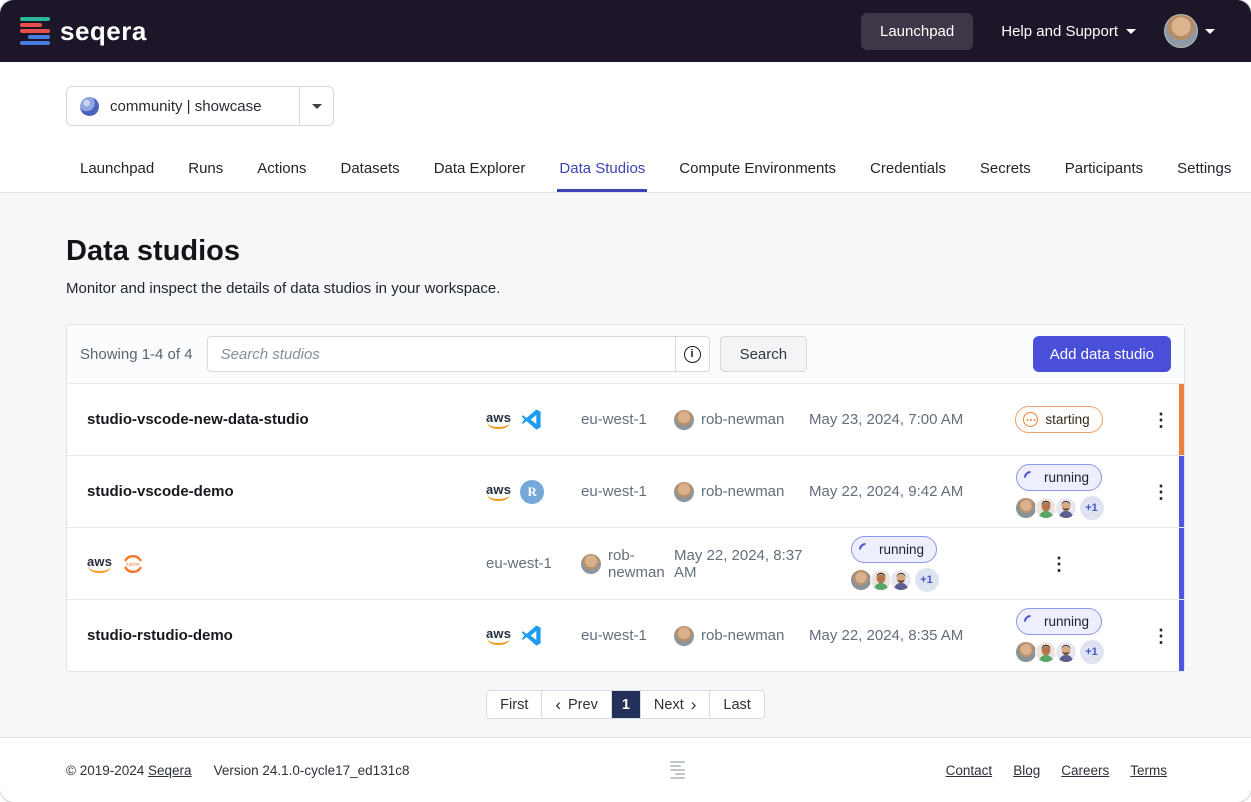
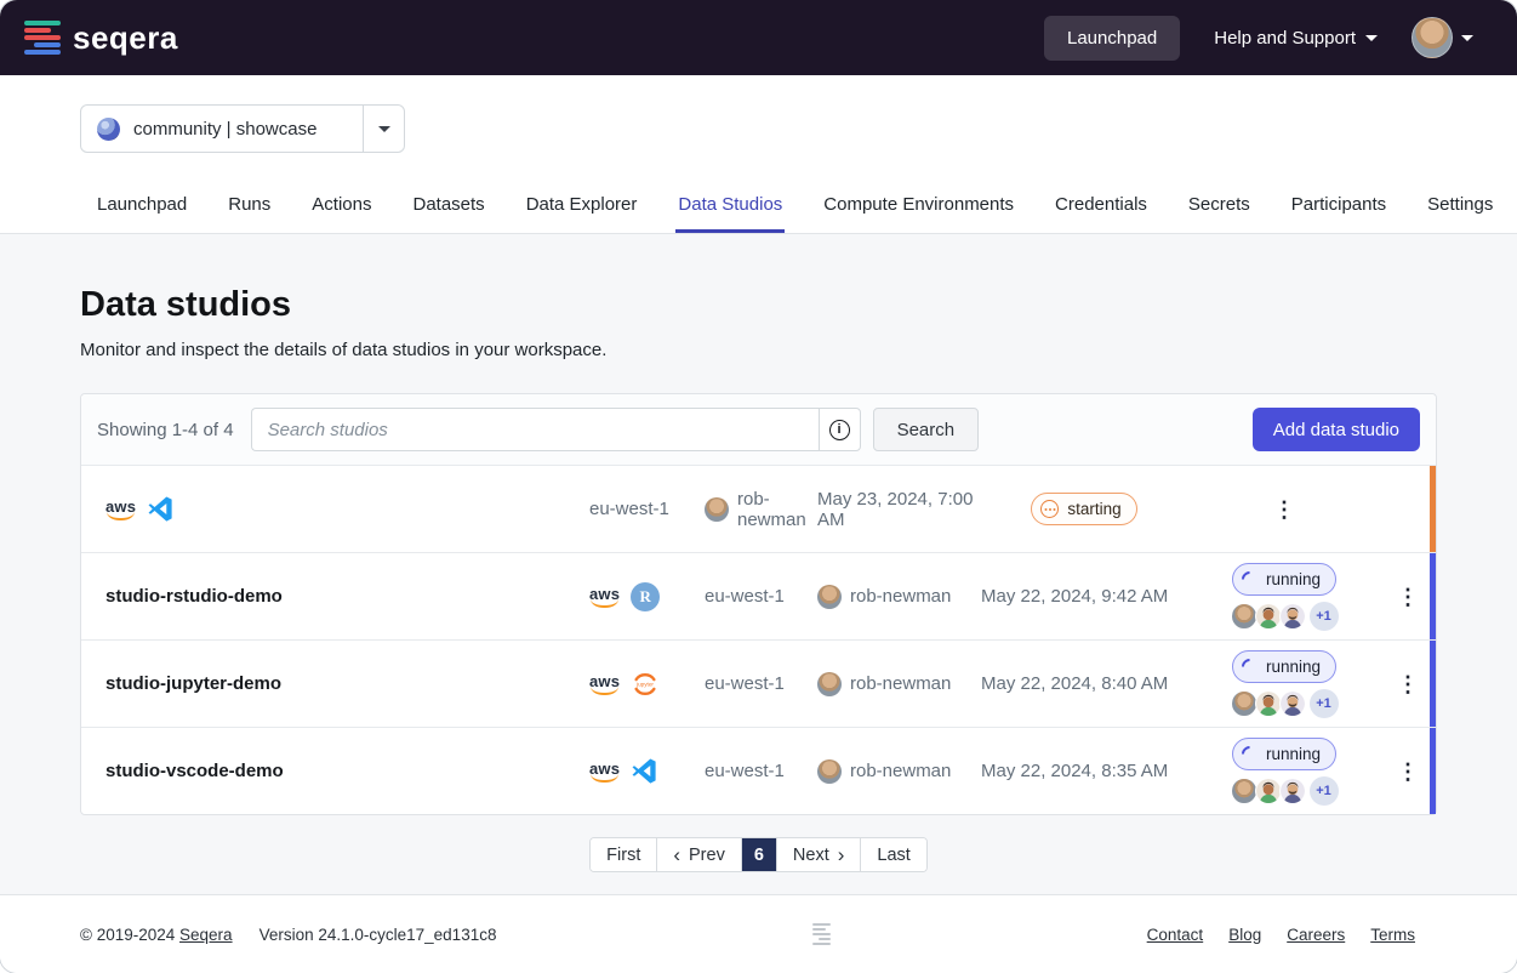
  seqera
  Launchpad
  Help and Support
  community | showcase
  Launchpad
  Runs
  Actions
  Datasets
  Data Explorer
  Data Studios
  Compute Environments
  Credentials
  Secrets
  Participants
  Settings
  Data studios
  Monitor and inspect the details of data studios in your workspace.
  Showing 1-4 of 4
  Search studios
  i
  Search
  Add data studio
- studio-vscode-new-data-studio
  aws
  eu-west-1
  rob-newman
  May 23, 2024, 7:00 AM
  starting
  ⋮
- studio-vscode-demo
+ studio-rstudio-demo
  aws
  R
  eu-west-1
  rob-newman
  May 22, 2024, 9:42 AM
  running
  +1
  ⋮
+ studio-jupyter-demo
  aws
  eu-west-1
  rob-newman
- May 22, 2024, 8:37 AM
+ May 22, 2024, 8:40 AM
  running
  +1
  ⋮
- studio-rstudio-demo
+ studio-vscode-demo
  aws
  eu-west-1
  rob-newman
  May 22, 2024, 8:35 AM
  running
  +1
  ⋮
  First
  ‹
  Prev
- 1
+ 6
  Next
  ›
  Last
  © 2019-2024 Seqera
  Version 24.1.0-cycle17_ed131c8
  Contact
  Blog
  Careers
  Terms
